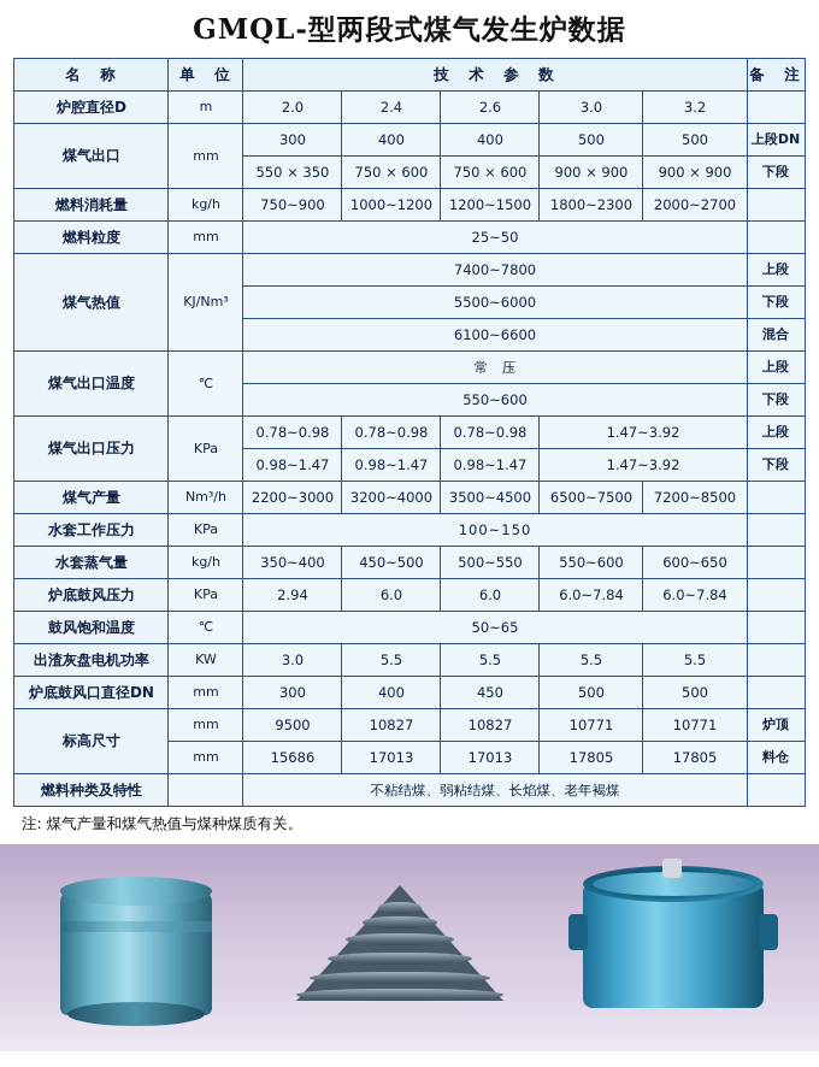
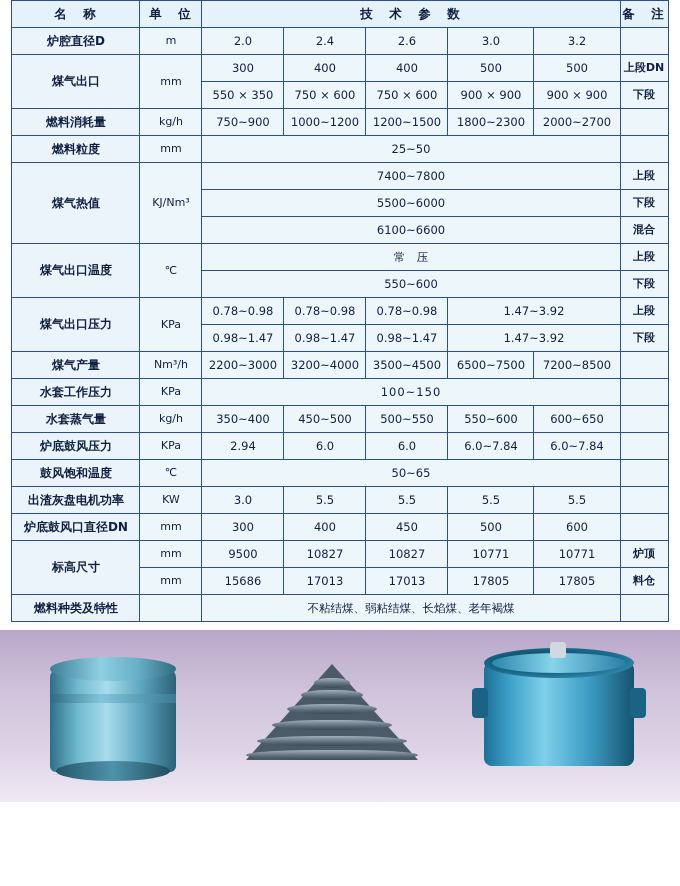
- GMQL-型两段式煤气发生炉数据
  名 称	单 位	技 术 参 数	备 注
  炉腔直径D	m	2.0	2.4	2.6	3.0	3.2
  煤气出口	mm	300	400	400	500	500	上段DN
  550 × 350	750 × 600	750 × 600	900 × 900	900 × 900	下段
  燃料消耗量	kg/h	750~900	1000~1200	1200~1500	1800~2300	2000~2700
  燃料粒度	mm	25~50
  煤气热值	KJ/Nm³	7400~7800	上段
  5500~6000	下段
  6100~6600	混合
  煤气出口温度	℃	常 压	上段
  550~600	下段
  煤气出口压力	KPa	0.78~0.98	0.78~0.98	0.78~0.98	1.47~3.92	上段
  0.98~1.47	0.98~1.47	0.98~1.47	1.47~3.92	下段
  煤气产量	Nm³/h	2200~3000	3200~4000	3500~4500	6500~7500	7200~8500
  水套工作压力	KPa	100~150
  水套蒸气量	kg/h	350~400	450~500	500~550	550~600	600~650
  炉底鼓风压力	KPa	2.94	6.0	6.0	6.0~7.84	6.0~7.84
  鼓风饱和温度	℃	50~65
  出渣灰盘电机功率	KW	3.0	5.5	5.5	5.5	5.5
- 炉底鼓风口直径DN	mm	300	400	450	500	500
+ 炉底鼓风口直径DN	mm	300	400	450	500	600
  标高尺寸	mm	9500	10827	10827	10771	10771	炉顶
  mm	15686	17013	17013	17805	17805	料仓
  燃料种类及特性		不粘结煤、弱粘结煤、长焰煤、老年褐煤
- 注: 煤气产量和煤气热值与煤种煤质有关。
